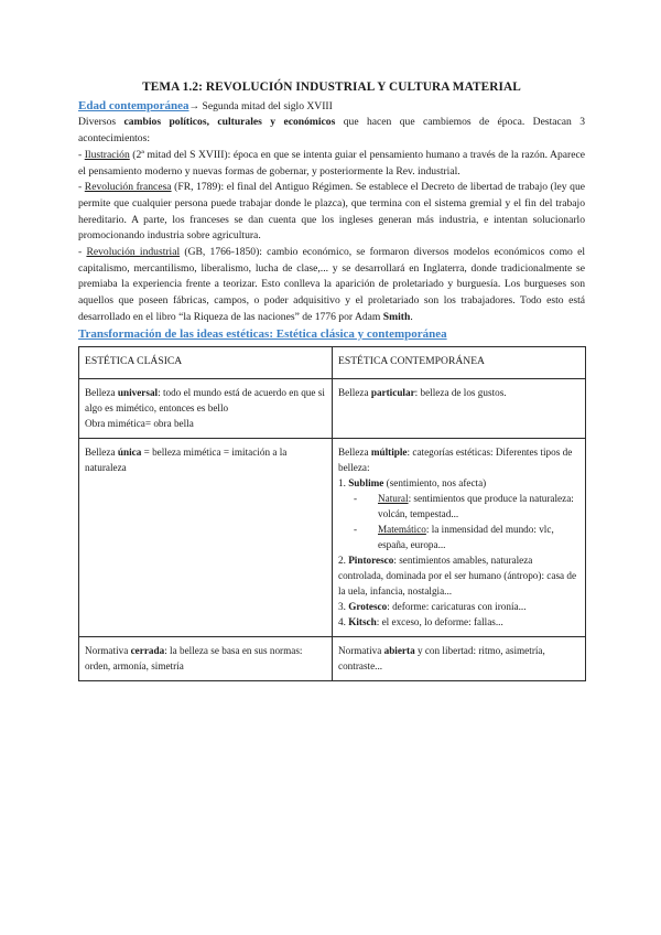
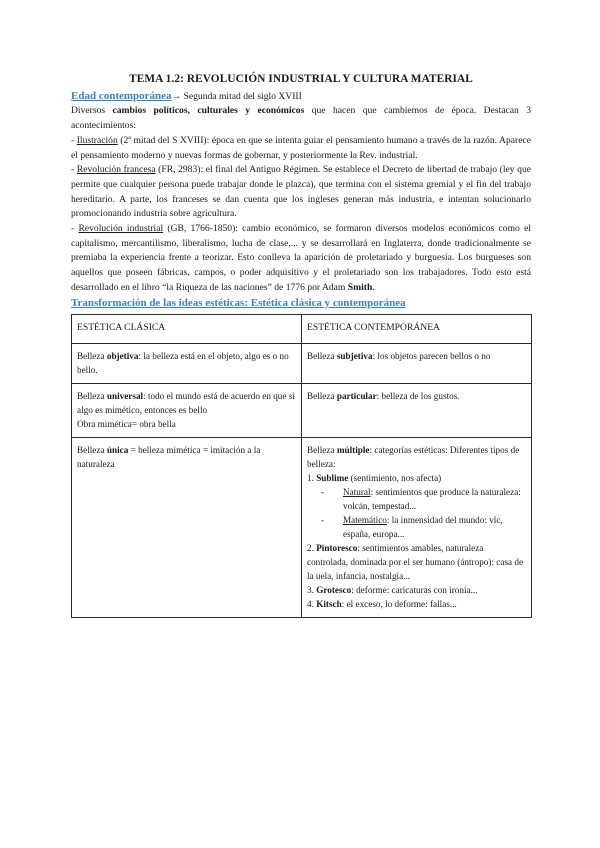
  TEMA 1.2: REVOLUCIÓN INDUSTRIAL Y CULTURA MATERIAL
  Edad contemporánea→ Segunda mitad del siglo XVIII
  Diversos cambios políticos, culturales y económicos que hacen que cambiemos de época. Destacan 3 acontecimientos:
  - Ilustración (2ª mitad del S XVIII): época en que se intenta guiar el pensamiento humano a través de la razón. Aparece el pensamiento moderno y nuevas formas de gobernar, y posteriormente la Rev. industrial.
- - Revolución francesa (FR, 1789): el final del Antiguo Régimen. Se establece el Decreto de libertad de trabajo (ley que permite que cualquier persona puede trabajar donde le plazca), que termina con el sistema gremial y el fin del trabajo hereditario. A parte, los franceses se dan cuenta que los ingleses generan más industria, e intentan solucionarlo promocionando industria sobre agricultura.
+ - Revolución francesa (FR, 2983): el final del Antiguo Régimen. Se establece el Decreto de libertad de trabajo (ley que permite que cualquier persona puede trabajar donde le plazca), que termina con el sistema gremial y el fin del trabajo hereditario. A parte, los franceses se dan cuenta que los ingleses generan más industria, e intentan solucionarlo promocionando industria sobre agricultura.
  - Revolución industrial (GB, 1766-1850): cambio económico, se formaron diversos modelos económicos como el capitalismo, mercantilismo, liberalismo, lucha de clase,... y se desarrollará en Inglaterra, donde tradicionalmente se premiaba la experiencia frente a teorizar. Esto conlleva la aparición de proletariado y burguesía. Los burgueses son aquellos que poseen fábricas, campos, o poder adquisitivo y el proletariado son los trabajadores. Todo esto está desarrollado en el libro “la Riqueza de las naciones” de 1776 por Adam Smith.
  Transformación de las ideas estéticas: Estética clásica y contemporánea
  ESTÉTICA CLÁSICA	ESTÉTICA CONTEMPORÁNEA
+ Belleza objetiva: la belleza está en el objeto, algo es o no bello.	Belleza subjetiva: los objetos parecen bellos o no
  Belleza universal: todo el mundo está de acuerdo en que si algo es mimético, entonces es belloObra mimética= obra bella	Belleza particular: belleza de los gustos.
  Belleza única = belleza mimética = imitación a la naturaleza	Belleza múltiple: categorías estéticas: Diferentes tipos de belleza: 1. Sublime (sentimiento, nos afecta) - Natural: sentimientos que produce la naturaleza: volcán, tempestad... - Matemático: la inmensidad del mundo: vlc, españa, europa... 2. Pintoresco: sentimientos amables, naturaleza controlada, dominada por el ser humano (ántropo): casa de la uela, infancia, nostalgia... 3. Grotesco: deforme: caricaturas con ironía... 4. Kitsch: el exceso, lo deforme: fallas...
- Normativa cerrada: la belleza se basa en sus normas: orden, armonía, simetría	Normativa abierta y con libertad: ritmo, asimetría, contraste...
